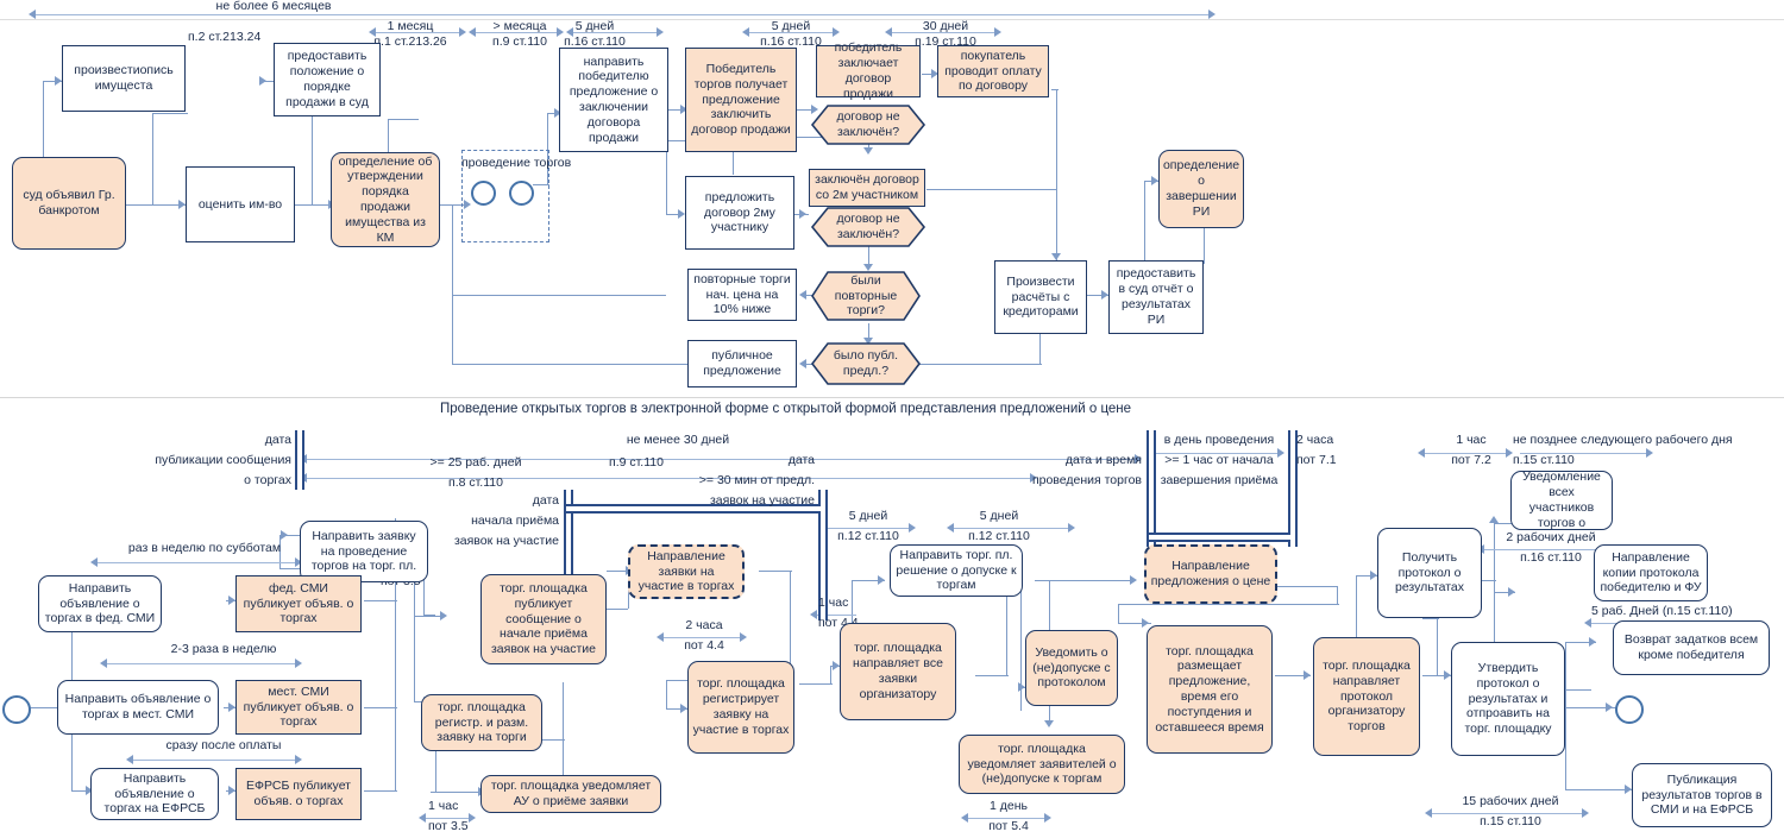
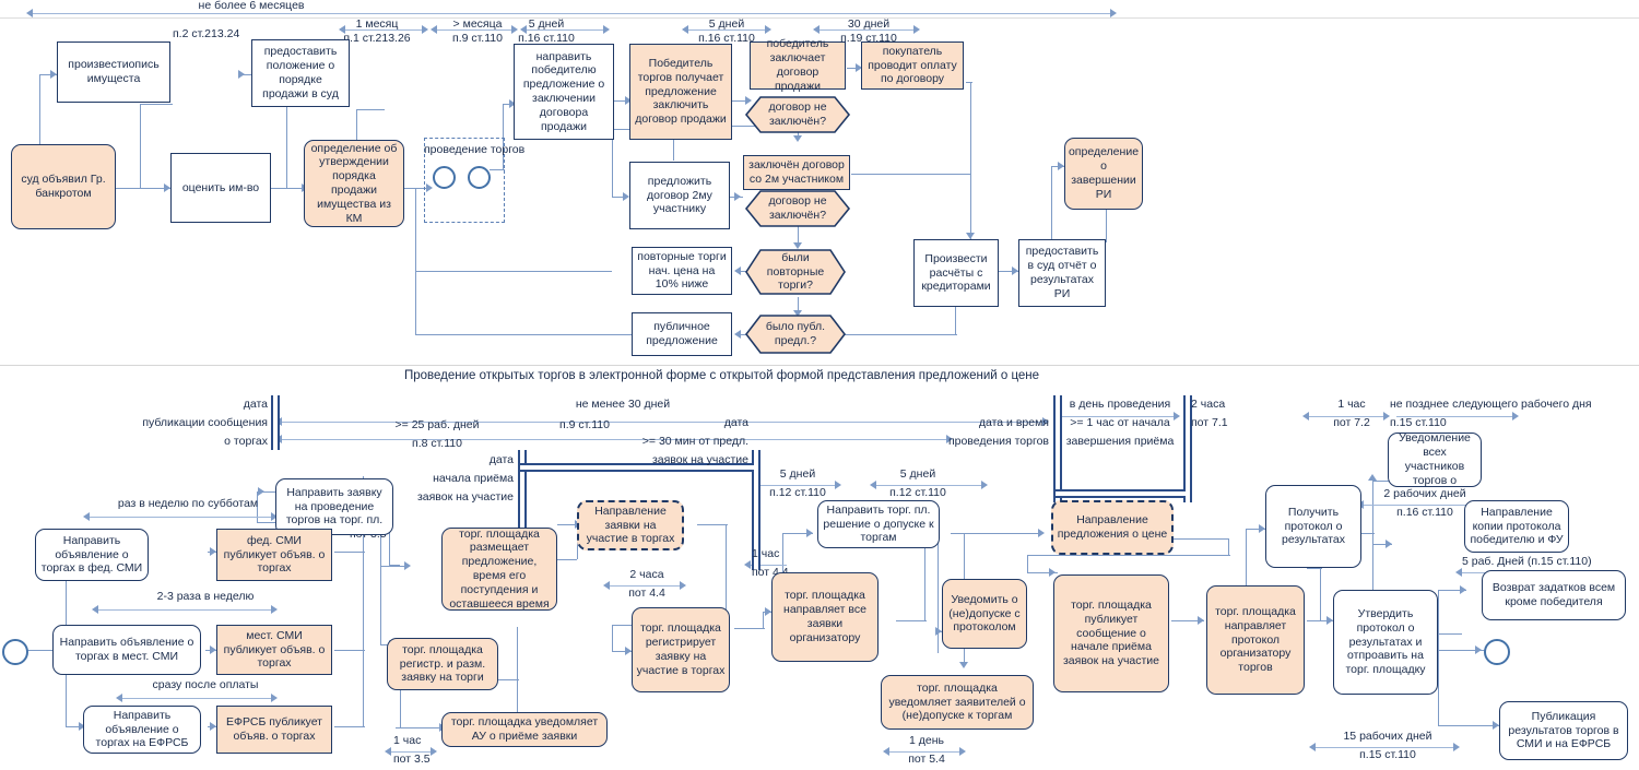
  не более 6 месяцев
  п.2 ст.213.24
  1 месяц
  п.1 ст.213.26
  > месяца
  п.9 ст.110
  5 дней
  п.16 ст.110
  5 дней
  п.16 ст.110
  30 дней
  п.19 ст.110
  суд объявил Гр. банкротом
  произвестиопись имущеста
  оценить им-во
  предоставить положение о порядке продажи в суд
  определение об утверждении порядка продажи имущества из КМ
  проведение торгов
  направить победителю предложение о заключении договора продажи
  Победитель торгов получает предложение заключить договор продажи
  победитель заключает договор продажи
  покупатель проводит оплату по договору
  договор не заключён?
  предложить договор 2му участнику
  заключён договор со 2м участником
  договор не заключён?
  повторные торги нач. цена на 10% ниже
  были повторные торги?
  публичное предложение
  было публ. предл.?
  Произвести расчёты с кредиторами
  предоставить в суд отчёт о результатах РИ
  определение о завершении РИ
  Проведение открытых торгов в электронной форме с открытой формой представления предложений о цене
  дата
  публикации сообщения
  о торгах
  не менее 30 дней
  >= 25 раб. дней
  п.9 ст.110
  п.8 ст.110
  дата
  >= 30 мин от предл.
  заявок на участие
  дата
  начала приёма
  заявок на участие
  дата и время
  проведения торгов
  в день проведения
  >= 1 час от начала
  завершения приёма
  2 часа
  пот 7.1
  1 час
  пот 7.2
  не позднее следующего рабочего дня
  п.15 ст.110
  5 дней
  п.12 ст.110
  5 дней
  п.12 ст.110
  раз в неделю по субботам
  2-3 раза в неделю
  сразу после оплаты
  1 час
  пот 3.5
  2 часа
  пот 4.4
  1 час
  1 день
  пот 5.4
  2 рабочих дней
  п.16 ст.110
  5 раб. Дней (п.15 ст.110)
  15 рабочих дней
  п.15 ст.110
  Направить заявку на проведение торгов на торг. пл.
  Направить объявление о торгах в фед. СМИ
  фед. СМИ публикует объяв. о торгах
  Направить объявление о торгах в мест. СМИ
  мест. СМИ публикует объяв. о торгах
  Направить объявление о торгах на ЕФРСБ
  ЕФРСБ публикует объяв. о торгах
- торг. площадка публикует сообщение о начале приёма заявок на участие
+ торг. площадка размещает предложение, время его поступдения и оставшееся время
  торг. площадка регистр. и разм. заявку на торги
  торг. площадка уведомляет АУ о приёме заявки
  Направление заявки на участие в торгах
  торг. площадка регистрирует заявку на участие в торгах
  торг. площадка направляет все заявки организатору
  Направить торг. пл. решение о допуске к торгам
  Уведомить о (не)допуске с протоколом
  торг. площадка уведомляет заявителей о (не)допуске к торгам
  Направление предложения о цене
- торг. площадка размещает предложение, время его поступдения и оставшееся время
+ торг. площадка публикует сообщение о начале приёма заявок на участие
  Получить протокол о результатах
  торг. площадка направляет протокол организатору торгов
  Утвердить протокол о результатах и отпроавить на торг. площадку
  Уведомление всех участников торгов о
  Направление копии протокола победителю и ФУ
  Возврат задатков всем кроме победителя
  Публикация результатов торгов в СМИ и на ЕФРСБ
